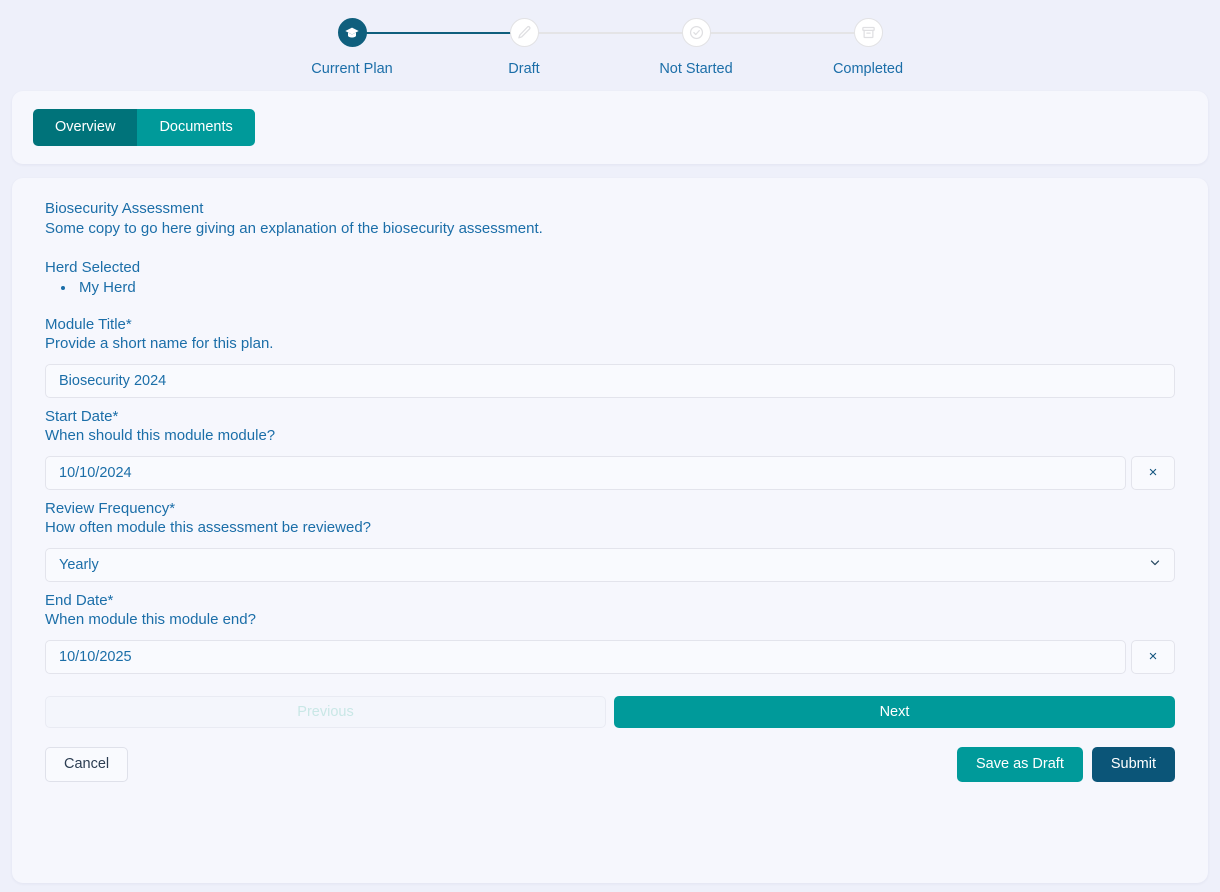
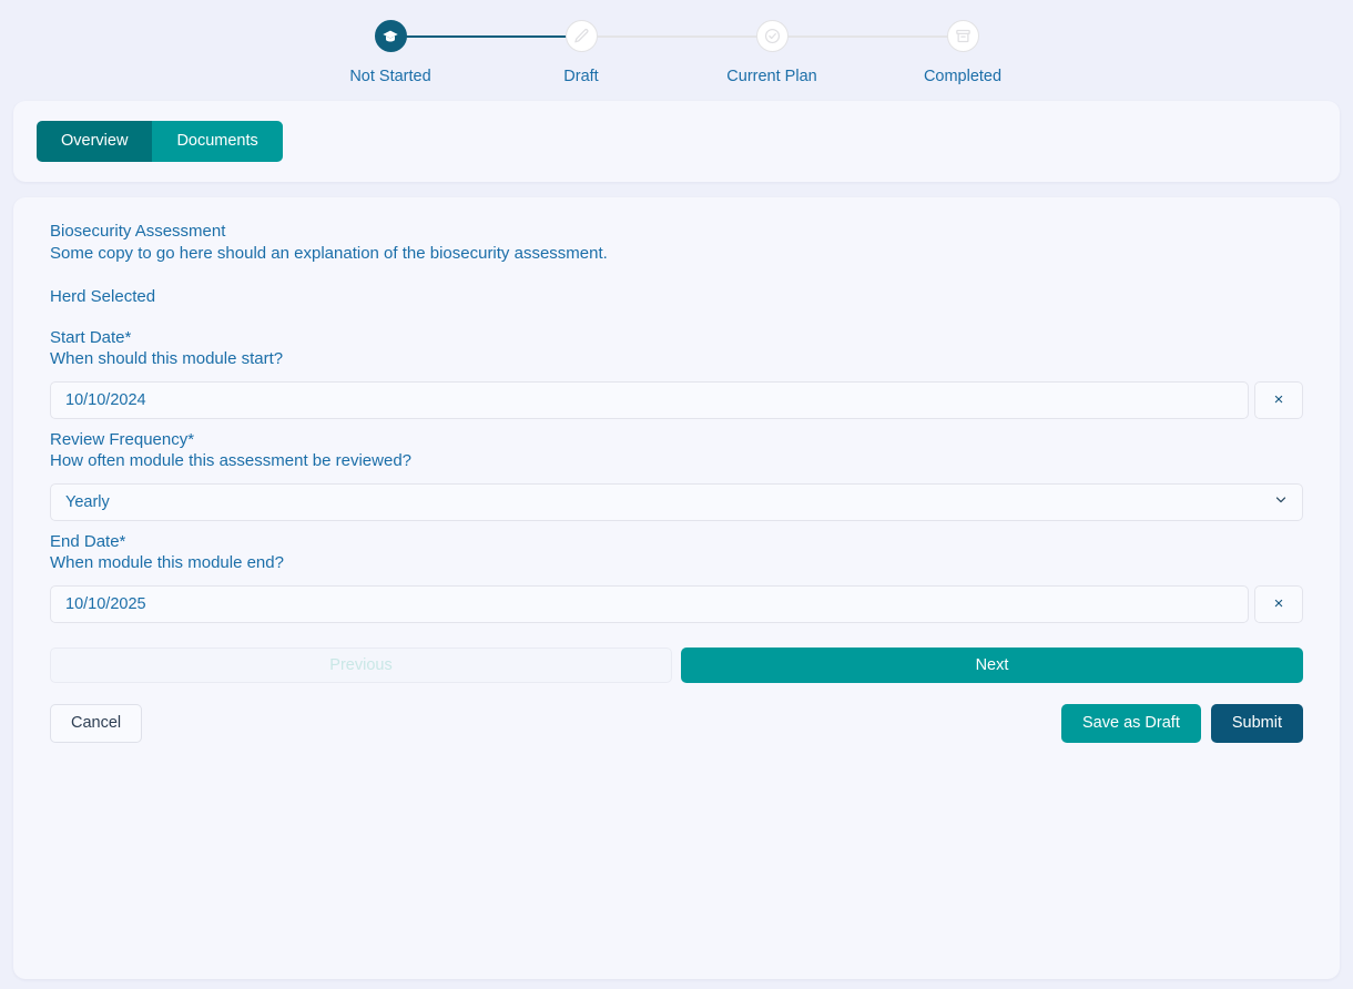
- Current Plan
+ Not Started
  Draft
- Not Started
+ Current Plan
  Completed
  Overview
  Documents
  Biosecurity Assessment
- Some copy to go here giving an explanation of the biosecurity assessment.
+ Some copy to go here should an explanation of the biosecurity assessment.
  Herd Selected
- My Herd
- Module Title*
- Provide a short name for this plan.
- Biosecurity 2024
  Start Date*
- When should this module module?
+ When should this module start?
  10/10/2024
  ×
  Review Frequency*
  How often module this assessment be reviewed?
  Yearly
  End Date*
  When module this module end?
  10/10/2025
  ×
  Previous
  Next
  Cancel
  Save as Draft
  Submit
